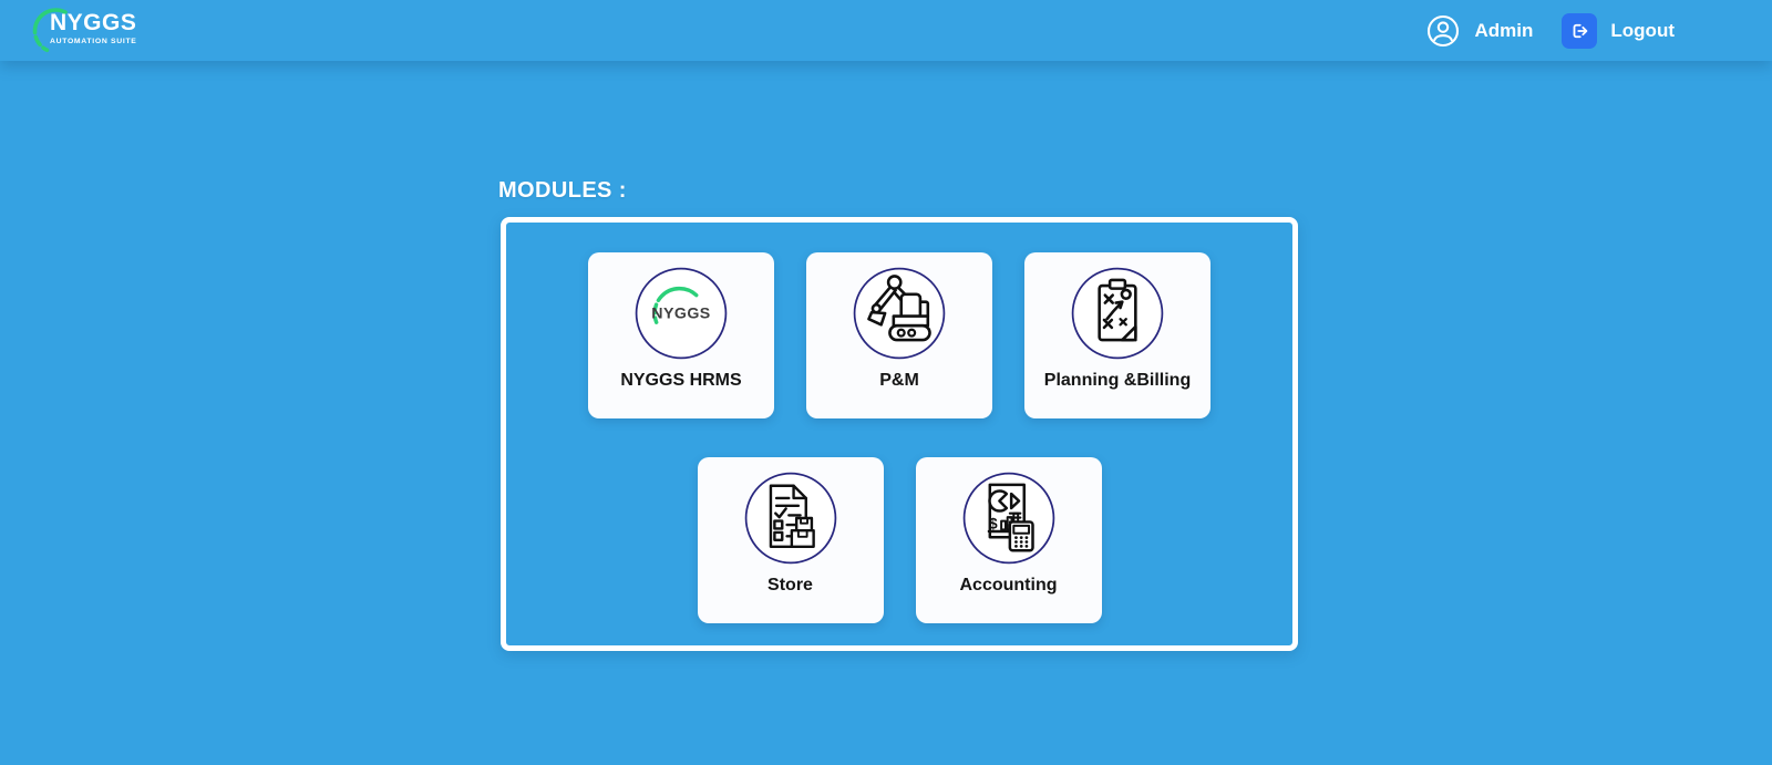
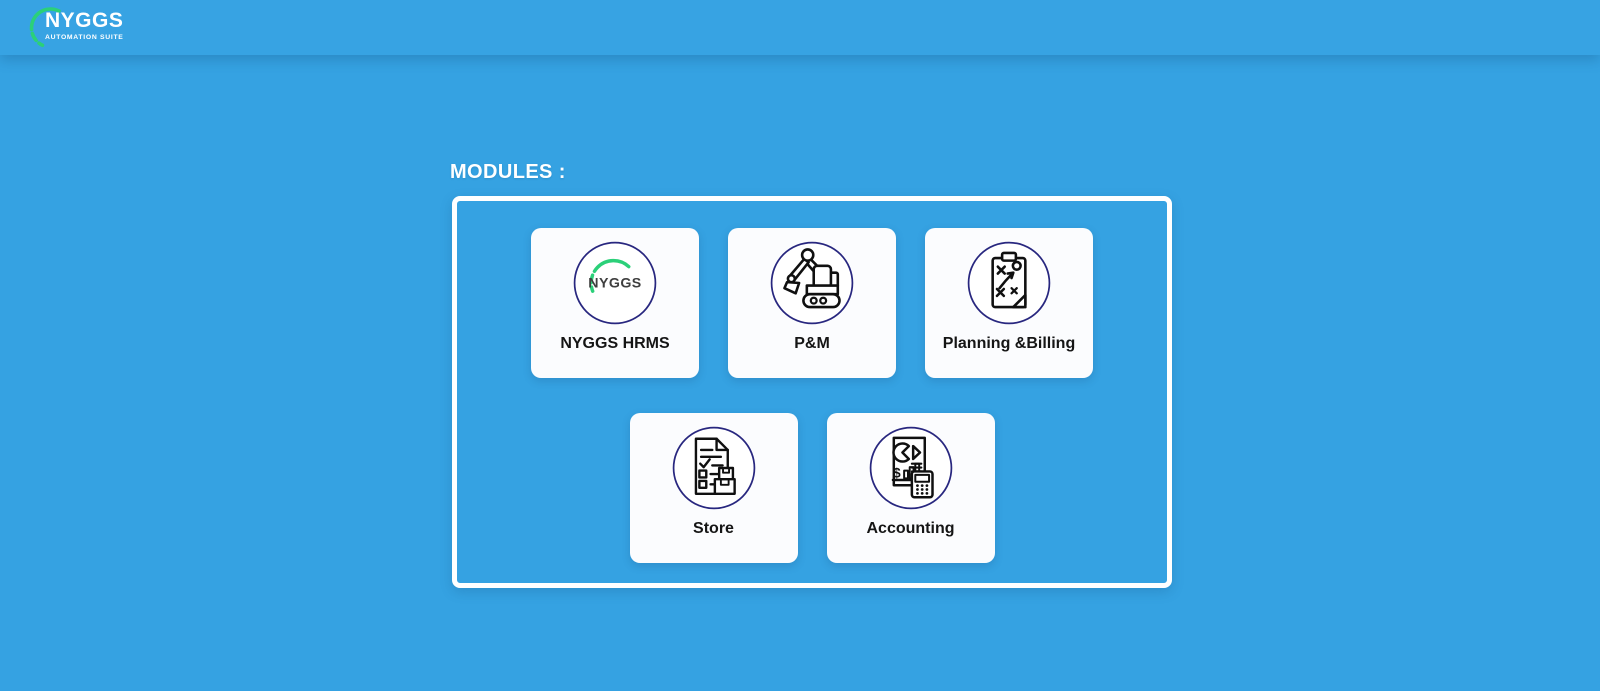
  NYGGS
- Admin
- Logout
  MODULES :
  NYGGS
  NYGGS HRMS
  P&M
  Planning &Billing
  Store
  $
  Accounting
